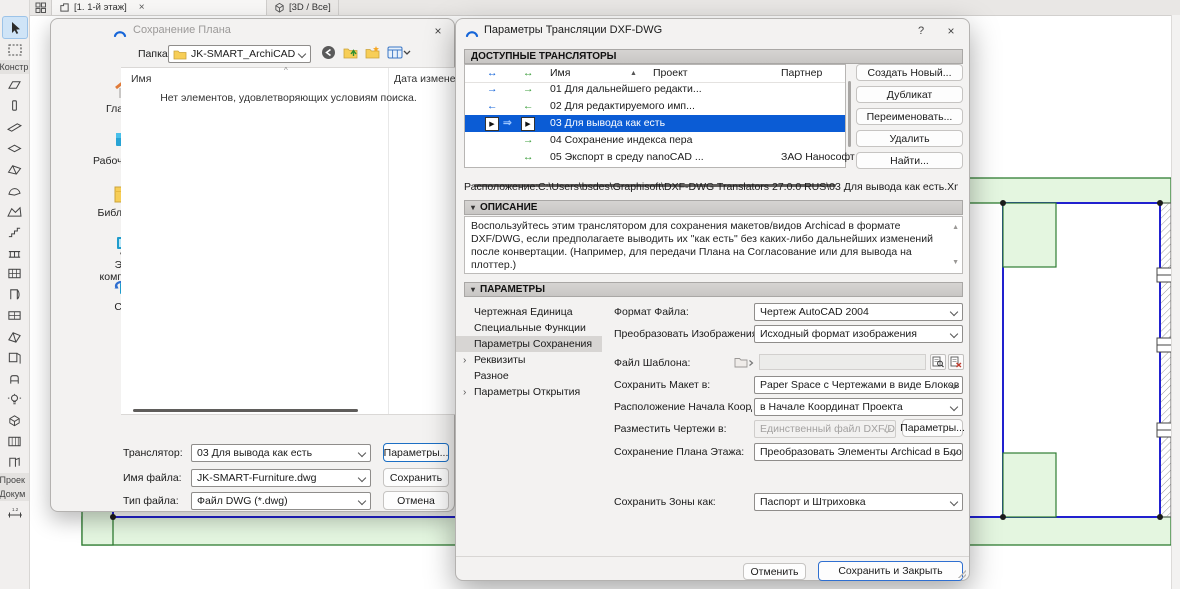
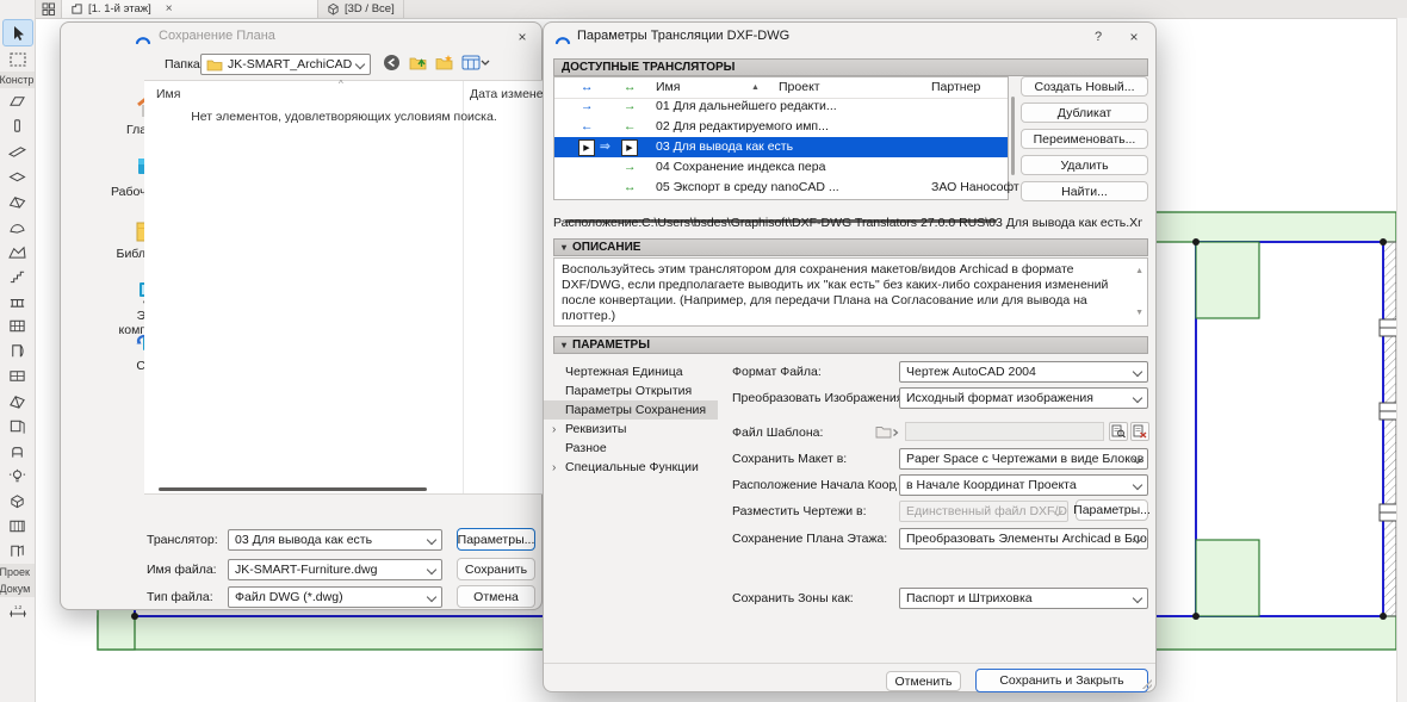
  [1. 1-й этаж]
  ×
  [3D / Все]
  Констр
  Проек
  Докум
  Сохранение Плана
  ×
  Папка
  JK-SMART_ArchiCAD
  ^
  Имя
  Дата измене
  Нет элементов, удовлетворяющих условиям поиска.
  Транслятор:
  03 Для вывода как есть
  Параметры...
  Имя файла:
  JK-SMART-Furniture.dwg
  Сохранить
  Тип файла:
  Файл DWG (*.dwg)
  Отмена
  Параметры Трансляции DXF-DWG
  ?
  ×
  ДОСТУПНЫЕ ТРАНСЛЯТОРЫ
  ↔
  ↔
  Имя
  Проект
  Партнер
  →
  →
  01 Для дальнейшего редакти...
  ←
  ←
  02 Для редактируемого имп...
  ⇒
  03 Для вывода как есть
  →
  04 Сохранение индекса пера
  ↔
  05 Экспорт в среду nanoCAD ...
  ЗАО Нанософт
  Создать Новый...
  Дубликат
  Переименовать...
  Удалить
  Найти...
  Расположение:
  C:\Users\bsdes\Graphisoft\DXF-DWG Translators 27.0.0 RUS\03 Для вывода как есть.X
  ▾
  ОПИСАНИЕ
- Воспользуйтесь этим транслятором для сохранения макетов/видов Archicad в формате DXF/DWG, если предполагаете выводить их "как есть" без каких-либо дальнейших изменений после конвертации. (Например, для передачи Плана на Согласование или для вывода на плоттер.)
+ Воспользуйтесь этим транслятором для сохранения макетов/видов Archicad в формате DXF/DWG, если предполагаете выводить их "как есть" без каких-либо сохранения изменений после конвертации. (Например, для передачи Плана на Согласование или для вывода на плоттер.)
  ▾
  ПАРАМЕТРЫ
  Чертежная Единица
- Специальные Функции
+ Параметры Открытия
  Параметры Сохранения
  ›
  Реквизиты
  Разное
  ›
- Параметры Открытия
+ Специальные Функции
  Формат Файла:
  Чертеж AutoCAD 2004
  Преобразовать Изображени
  Исходный формат изображения
  Файл Шаблона:
  Сохранить Макет в:
  Paper Space с Чертежами в виде Блоков
  Расположение Начала Коор
  в Начале Координат Проекта
  Разместить Чертежи в:
  Единственный файл DXF/D
  Параметры...
  Сохранение Плана Этажа:
  Преобразовать Элементы Archicad в Бло
  Сохранить Зоны как:
  Паспорт и Штриховка
  Отменить
  Сохранить и Закрыть
